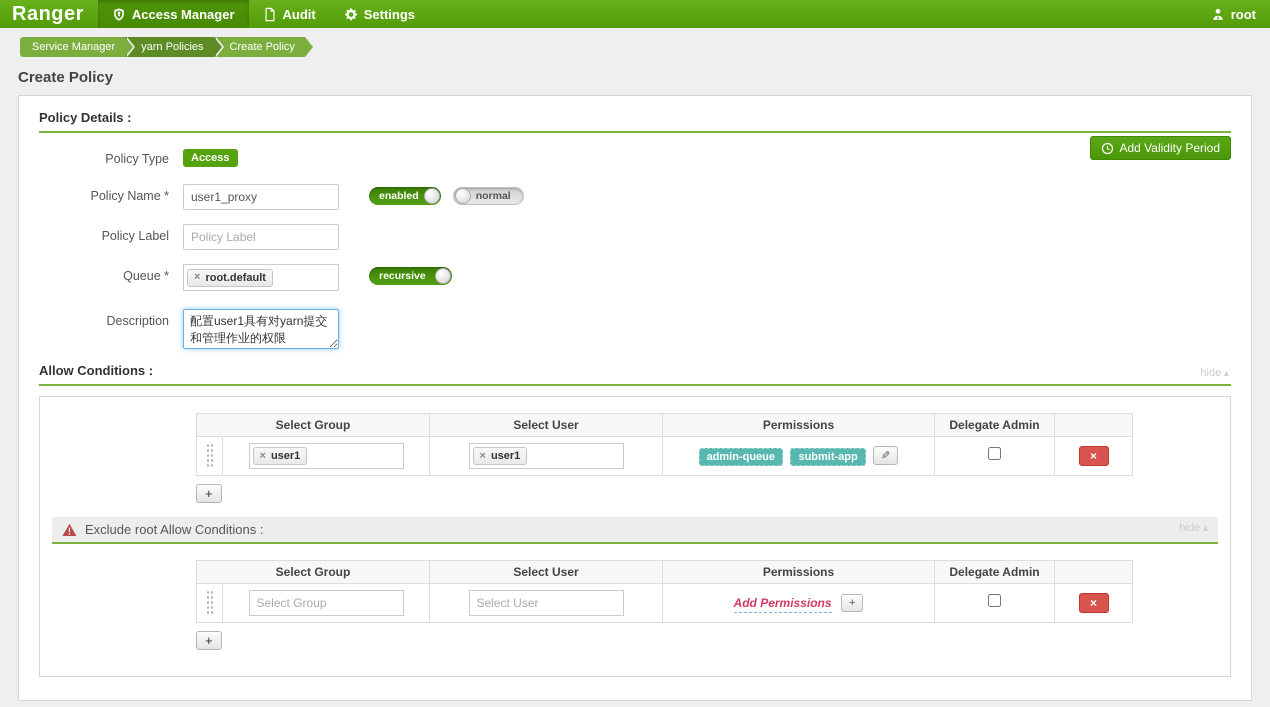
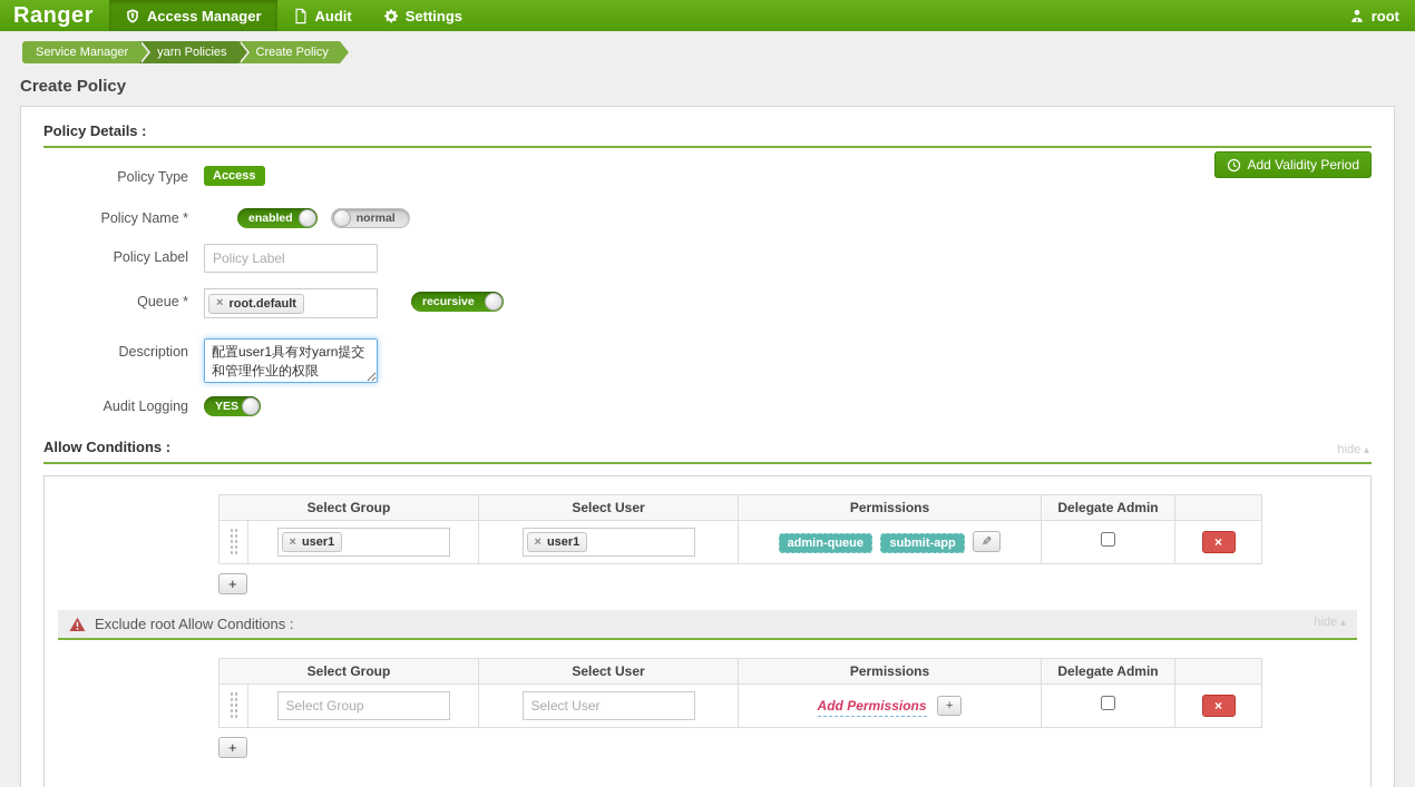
  Ranger
  Access Manager
  Audit
  Settings
  root
  Service Manager
  yarn Policies
  Create Policy
  Create Policy
  Policy Details :
  Add Validity Period
  Policy Type
  Access
  Policy Name *
- user1_proxy
  enabled
  normal
  Policy Label
  Policy Label
  Queue *
  root.default
  recursive
  Description
+ Audit Logging
+ YES
  Allow Conditions :
  hide
  Select Group	Select User	Permissions	Delegate Admin
  	user1	user1	admin-queue submit-app		×
  +
  Exclude root Allow Conditions :
  hide
  Select Group	Select User	Permissions	Delegate Admin
  	Select Group	Select User	Add Permissions +		×
  +
